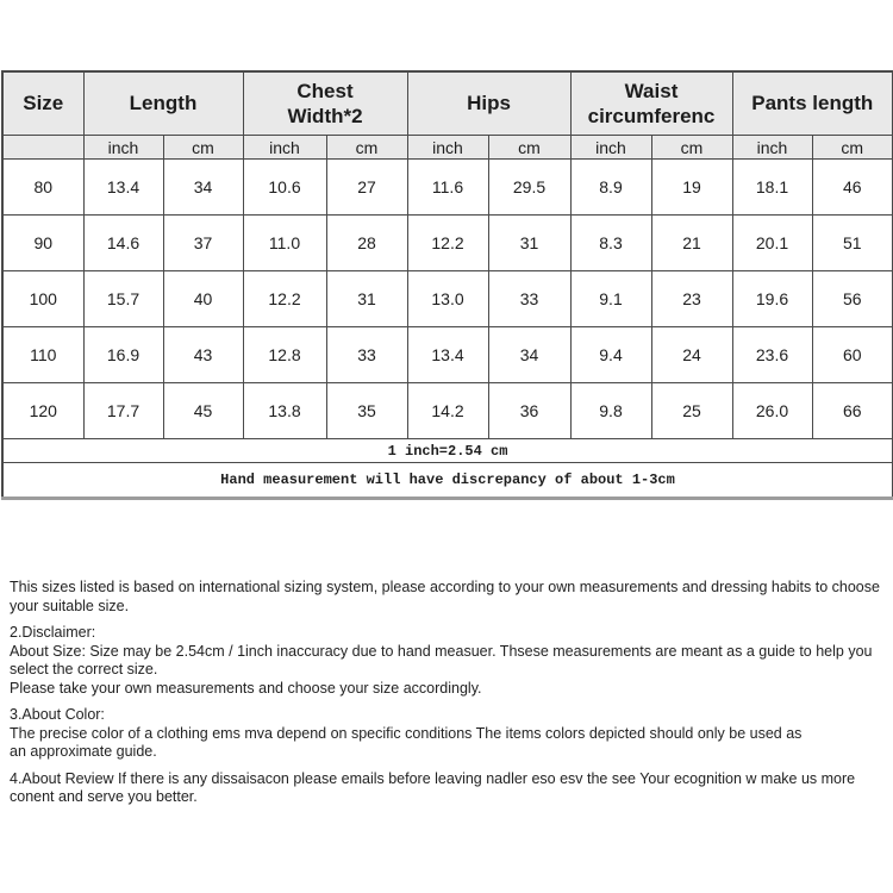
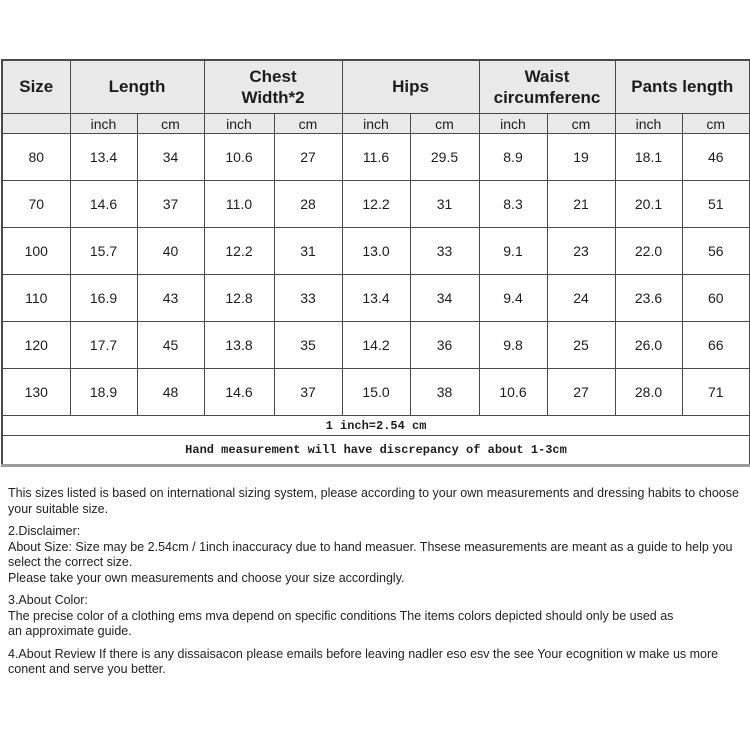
  Size	Length	Chest Width*2	Hips	Waist circumferenc	Pants length
  	inch	cm	inch	cm	inch	cm	inch	cm	inch	cm
  80	13.4	34	10.6	27	11.6	29.5	8.9	19	18.1	46
- 90	14.6	37	11.0	28	12.2	31	8.3	21	20.1	51
+ 70	14.6	37	11.0	28	12.2	31	8.3	21	20.1	51
- 100	15.7	40	12.2	31	13.0	33	9.1	23	19.6	56
+ 100	15.7	40	12.2	31	13.0	33	9.1	23	22.0	56
  110	16.9	43	12.8	33	13.4	34	9.4	24	23.6	60
  120	17.7	45	13.8	35	14.2	36	9.8	25	26.0	66
+ 130	18.9	48	14.6	37	15.0	38	10.6	27	28.0	71
  1 inch=2.54 cm
  Hand measurement will have discrepancy of about 1-3cm
  This sizes listed is based on international sizing system, please according to your own measurements and dressing habits to choose your suitable size.
  2.Disclaimer:
  About Size: Size may be 2.54cm / 1inch inaccuracy due to hand measuer. Thsese measurements are meant as a guide to help you select the correct size.
  Please take your own measurements and choose your size accordingly.
  3.About Color:
  The precise color of a clothing ems mva depend on specific conditions The items colors depicted should only be used as
  an approximate guide.
  4.About Review If there is any dissaisacon please emails before leaving nadler eso esv the see Your ecognition w make us more
  conent and serve you better.
